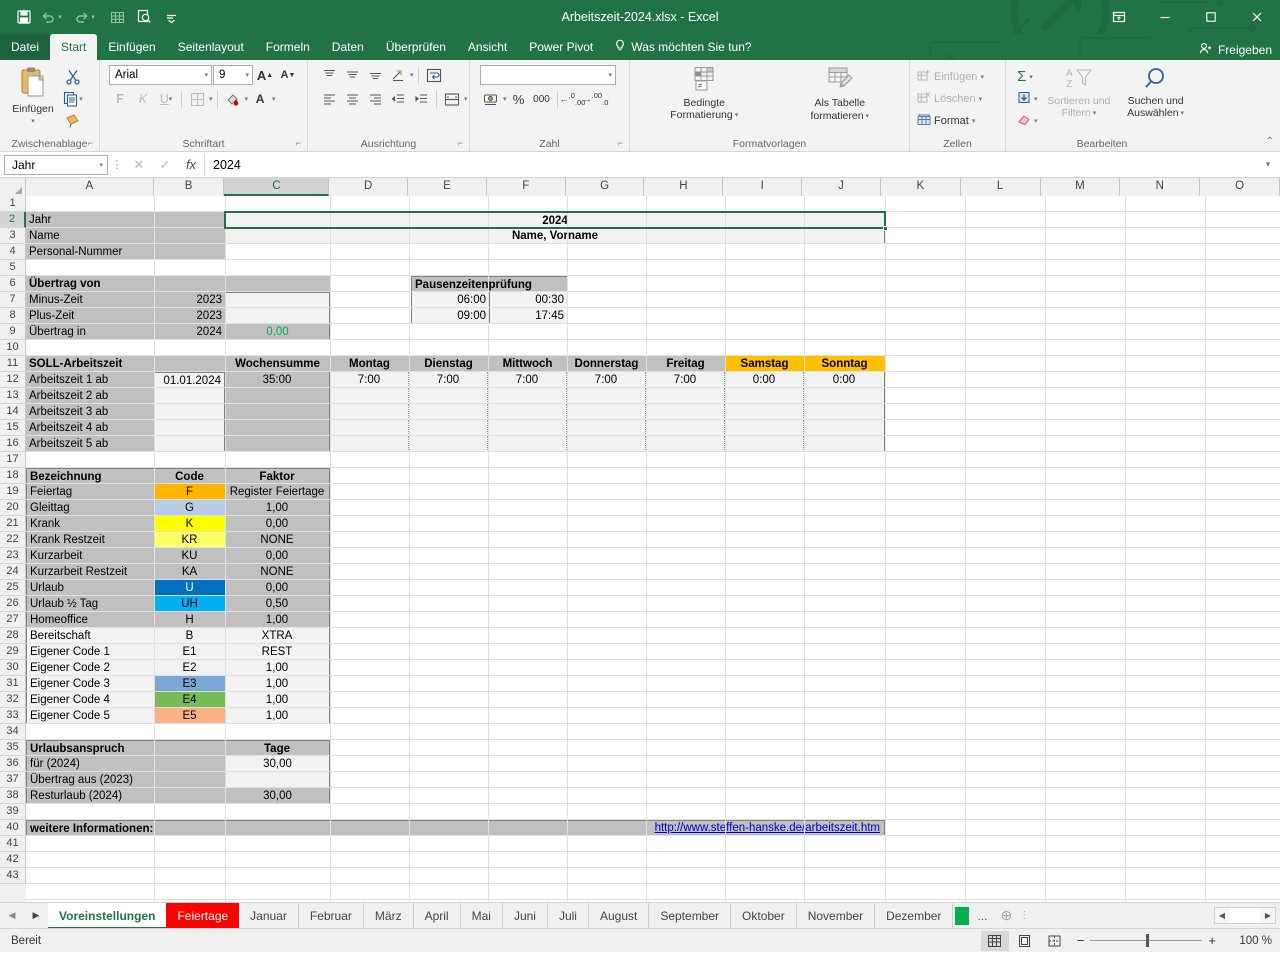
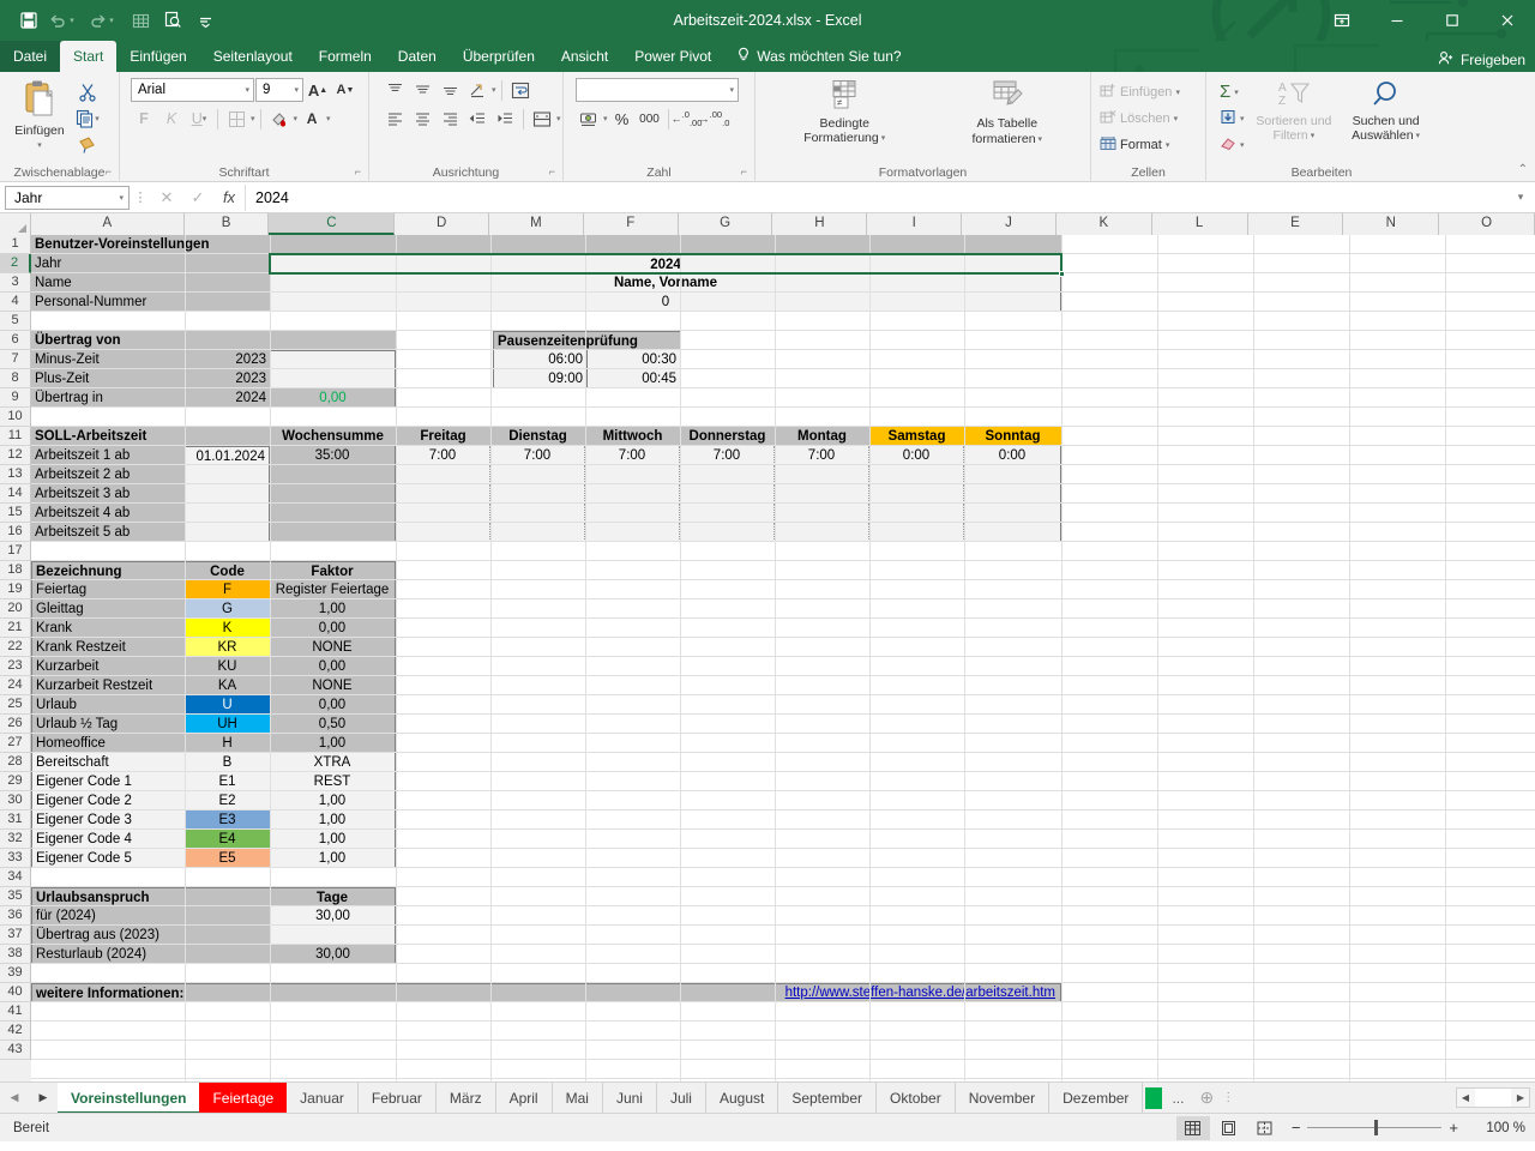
  Arbeitszeit-2024.xlsx - Excel
  Datei
  Start
  Einfügen
  Seitenlayout
  Formeln
  Daten
  Überprüfen
  Ansicht
  Power Pivot
  Was möchten Sie tun?
  Freigeben
  Einfügen
  Zwischenablage
  ⌐
  Arial
  9
  A
  A
  F
  K
  U
  A
  Schriftart
  ⌐
  Ausrichtung
  ⌐
  %
  000
  ←.0.00
  →.00.0
  Zahl
  ⌐
  ≠
  Bedingte
  Formatierung
  Als Tabelle
  formatieren
  Formatvorlagen
  Einfügen
  Löschen
  Format
  Zellen
  Σ
  A
  Z
  Sortieren und
  Filtern
  Suchen und
  Auswählen
  Bearbeiten
  ⌃
  Jahr
  ⋮
  ✕
  ✓
  fx
  2024
  ▾
  A
  B
  C
  D
- E
+ M
  F
  G
  H
  I
  J
  K
  L
- M
+ E
  N
  O
  1
  2
  3
  4
  5
  6
  7
  8
  9
  10
  11
  12
  13
  14
  15
  16
  17
  18
  19
  20
  21
  22
  23
  24
  25
  26
  27
  28
  29
  30
  31
  32
  33
  34
  35
  36
  37
  38
  39
  40
  41
  42
  43
+ Benutzer-Voreinstellungen
  Jahr
  Name
  Personal-Nummer
  2024
  Name, Vorname
+ 0
  Übertrag von
  Minus-Zeit
  2023
  Plus-Zeit
  2023
  Übertrag in
  2024
  0,00
  Pausenzeitenprüfung
  06:00
  00:30
  09:00
- 17:45
+ 00:45
  SOLL-Arbeitszeit
  Wochensumme
- Montag
+ Freitag
  Dienstag
  Mittwoch
  Donnerstag
- Freitag
+ Montag
  Samstag
  Sonntag
  Arbeitszeit 1 ab
  01.01.2024
  35:00
  7:00
  7:00
  7:00
  7:00
  7:00
  0:00
  0:00
  Arbeitszeit 2 ab
  Arbeitszeit 3 ab
  Arbeitszeit 4 ab
  Arbeitszeit 5 ab
  Bezeichnung
  Code
  Faktor
  Feiertag
  F
  Register Feiertage
  Gleittag
  G
  1,00
  Krank
  K
  0,00
  Krank Restzeit
  KR
  NONE
  Kurzarbeit
  KU
  0,00
  Kurzarbeit Restzeit
  KA
  NONE
  Urlaub
  U
  0,00
  Urlaub ½ Tag
  UH
  0,50
  Homeoffice
  H
  1,00
  Bereitschaft
  B
  XTRA
  Eigener Code 1
  E1
  REST
  Eigener Code 2
  E2
  1,00
  Eigener Code 3
  E3
  1,00
  Eigener Code 4
  E4
  1,00
  Eigener Code 5
  E5
  1,00
  Urlaubsanspruch
  Tage
  für (2024)
  30,00
  Übertrag aus (2023)
  Resturlaub (2024)
  30,00
  weitere Informationen:
  http://www.steffen-hanske.dearbeitszeit.htm
  ◀
  ▶
  Voreinstellungen
  Feiertage
  Januar
  Februar
  März
  April
  Mai
  Juni
  Juli
  August
  September
  Oktober
  November
  Dezember
  ...
  ⊕
  ⋮
  ◀
  ▶
  Bereit
  −
  +
  100 %
